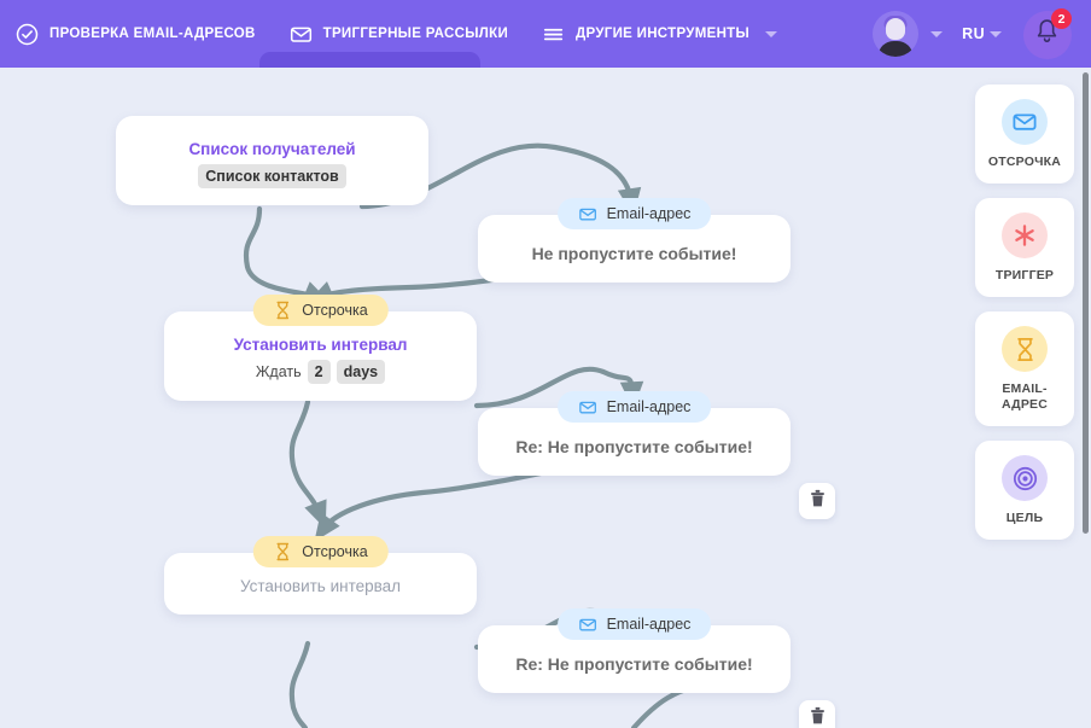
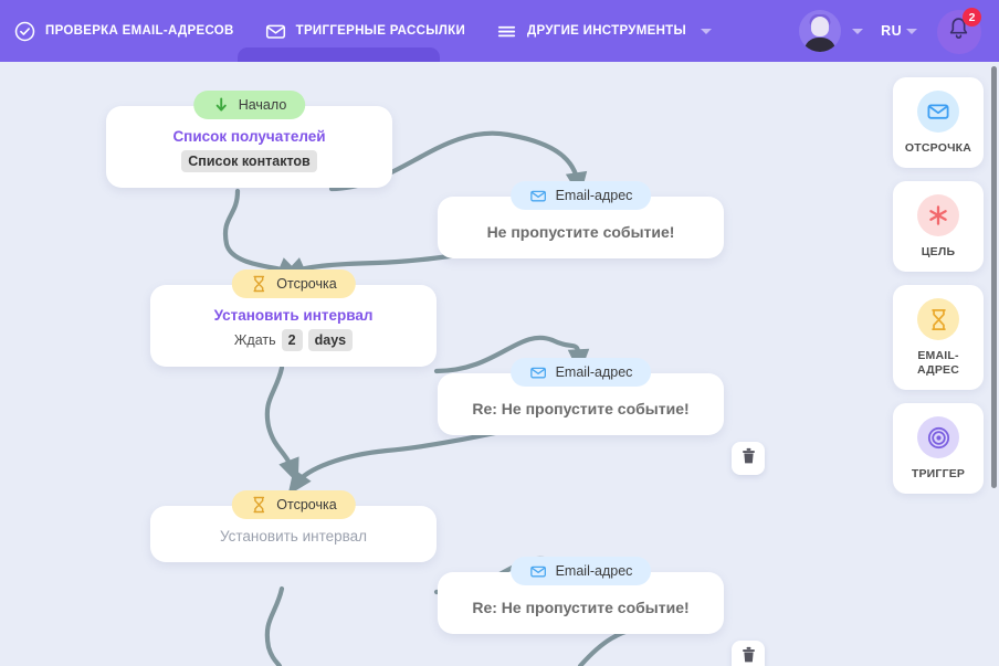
  ПРОВЕРКА EMAIL-АДРЕСОВ
  ТРИГГЕРНЫЕ РАССЫЛКИ
  ДРУГИЕ ИНСТРУМЕНТЫ
  RU
  2
+ Начало
  Список получателей
  Список контактов
  Email-адрес
  Не пропустите событие!
  Отсрочка
  Установить интервал
  Ждать
  2
  days
  Email-адрес
  Re: Не пропустите событие!
  Отсрочка
  Установить интервал
  Email-адрес
  Re: Не пропустите событие!
  ОТСРОЧКА
- ТРИГГЕР
+ ЦЕЛЬ
  EMAIL-АДРЕС
- ЦЕЛЬ
+ ТРИГГЕР
